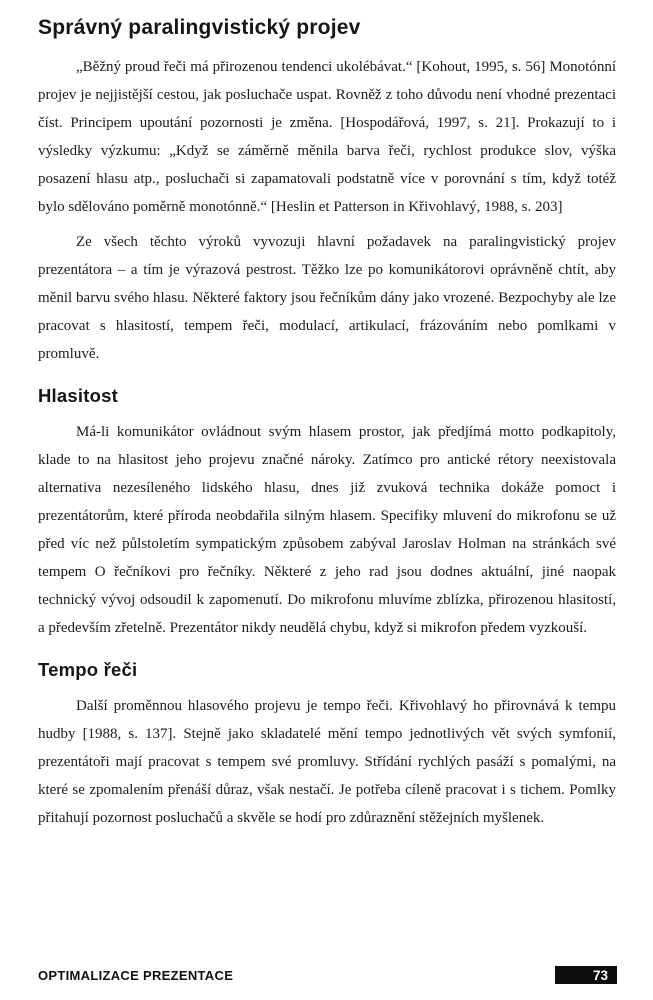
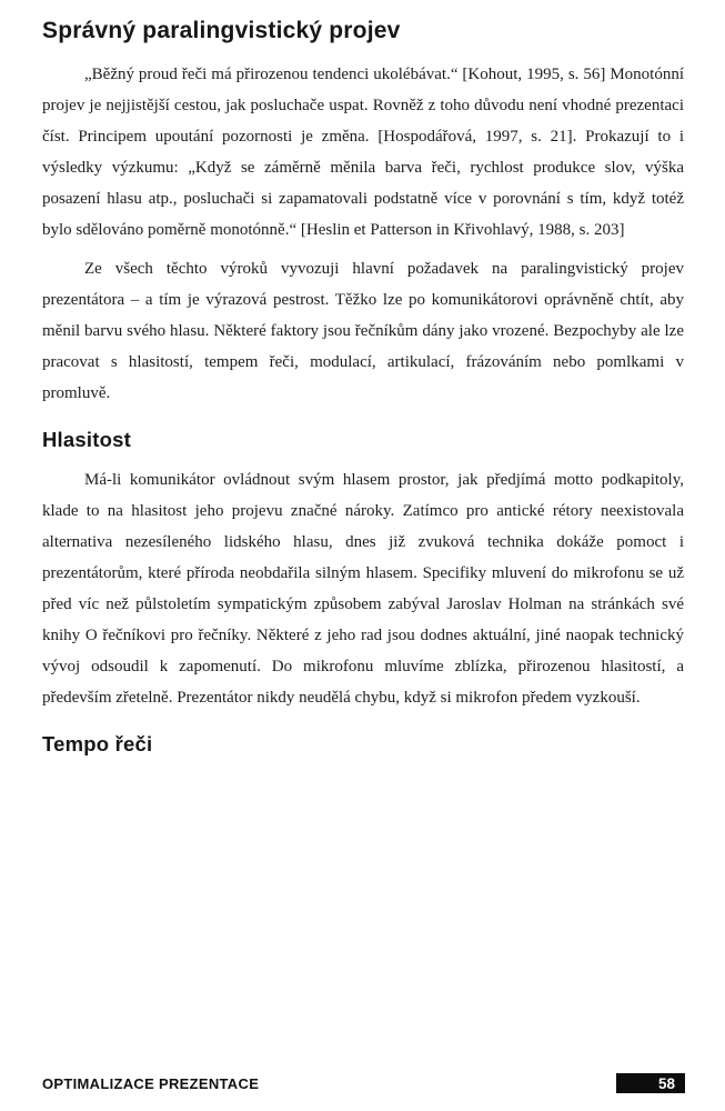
  Správný paralingvistický projev
  „Běžný proud řeči má přirozenou tendenci ukolébávat.“ [Kohout, 1995, s. 56] Monotónní projev je nejjistější cestou, jak posluchače uspat. Rovněž z toho důvodu není vhodné prezentaci číst. Principem upoutání pozornosti je změna. [Hospodářová, 1997, s. 21]. Prokazují to i výsledky výzkumu: „Když se záměrně měnila barva řeči, rychlost produkce slov, výška posazení hlasu atp., posluchači si zapamatovali podstatně více v porovnání s tím, když totéž bylo sdělováno poměrně monotónně.“ [Heslin et Patterson in Křivohlavý, 1988, s. 203]
  Ze všech těchto výroků vyvozuji hlavní požadavek na paralingvistický projev prezentátora – a tím je výrazová pestrost. Těžko lze po komunikátorovi oprávněně chtít, aby měnil barvu svého hlasu. Některé faktory jsou řečníkům dány jako vrozené. Bezpochyby ale lze pracovat s hlasitostí, tempem řeči, modulací, artikulací, frázováním nebo pomlkami v promluvě.
  Hlasitost
- Má-li komunikátor ovládnout svým hlasem prostor, jak předjímá motto podkapitoly, klade to na hlasitost jeho projevu značné nároky. Zatímco pro antické rétory neexistovala alternativa nezesíleného lidského hlasu, dnes již zvuková technika dokáže pomoct i prezentátorům, které příroda neobdařila silným hlasem. Specifiky mluvení do mikrofonu se už před víc než půlstoletím sympatickým způsobem zabýval Jaroslav Holman na stránkách své tempem O řečníkovi pro řečníky. Některé z jeho rad jsou dodnes aktuální, jiné naopak technický vývoj odsoudil k zapomenutí. Do mikrofonu mluvíme zblízka, přirozenou hlasitostí, a především zřetelně. Prezentátor nikdy neudělá chybu, když si mikrofon předem vyzkouší.
+ Má-li komunikátor ovládnout svým hlasem prostor, jak předjímá motto podkapitoly, klade to na hlasitost jeho projevu značné nároky. Zatímco pro antické rétory neexistovala alternativa nezesíleného lidského hlasu, dnes již zvuková technika dokáže pomoct i prezentátorům, které příroda neobdařila silným hlasem. Specifiky mluvení do mikrofonu se už před víc než půlstoletím sympatickým způsobem zabýval Jaroslav Holman na stránkách své knihy O řečníkovi pro řečníky. Některé z jeho rad jsou dodnes aktuální, jiné naopak technický vývoj odsoudil k zapomenutí. Do mikrofonu mluvíme zblízka, přirozenou hlasitostí, a především zřetelně. Prezentátor nikdy neudělá chybu, když si mikrofon předem vyzkouší.
  Tempo řeči
- Další proměnnou hlasového projevu je tempo řeči. Křivohlavý ho přirovnává k tempu hudby [1988, s. 137]. Stejně jako skladatelé mění tempo jednotlivých vět svých symfonií, prezentátoři mají pracovat s tempem své promluvy. Střídání rychlých pasáží s pomalými, na které se zpomalením přenáší důraz, však nestačí. Je potřeba cíleně pracovat i s tichem. Pomlky přitahují pozornost posluchačů a skvěle se hodí pro zdůraznění stěžejních myšlenek.
  OPTIMALIZACE PREZENTACE
- 73
+ 58
